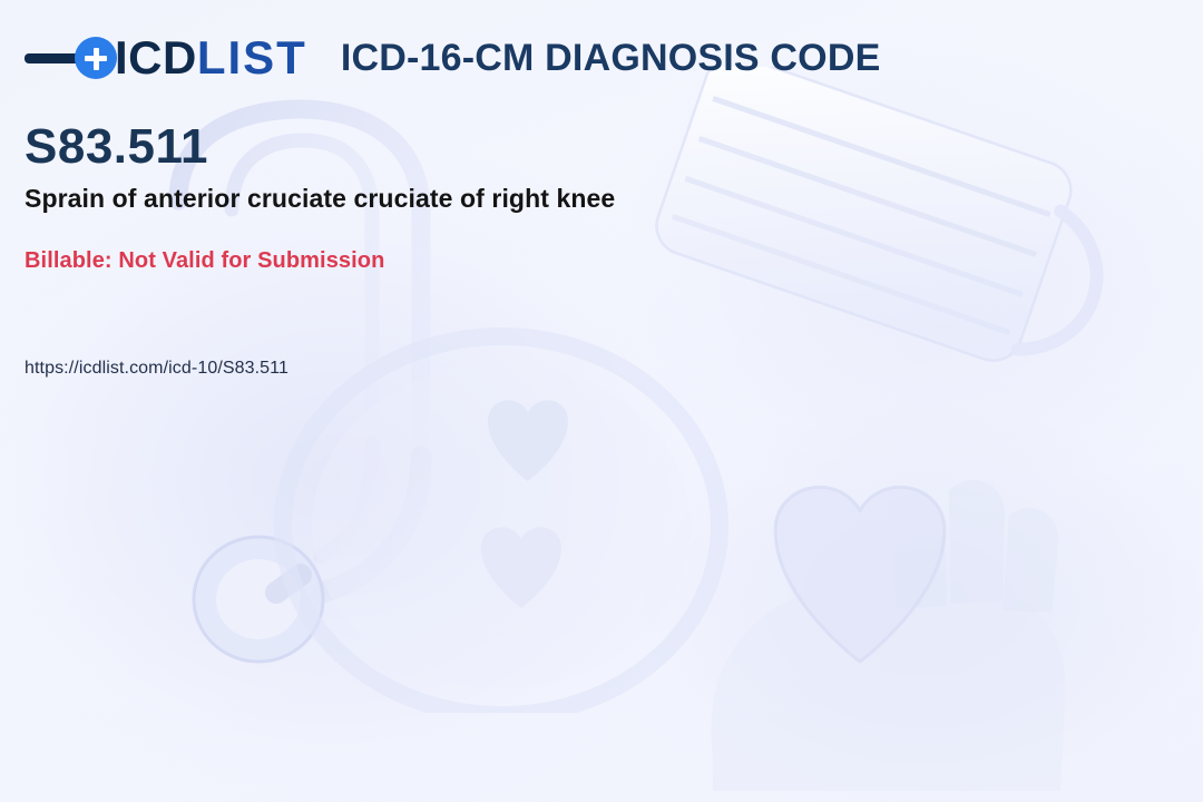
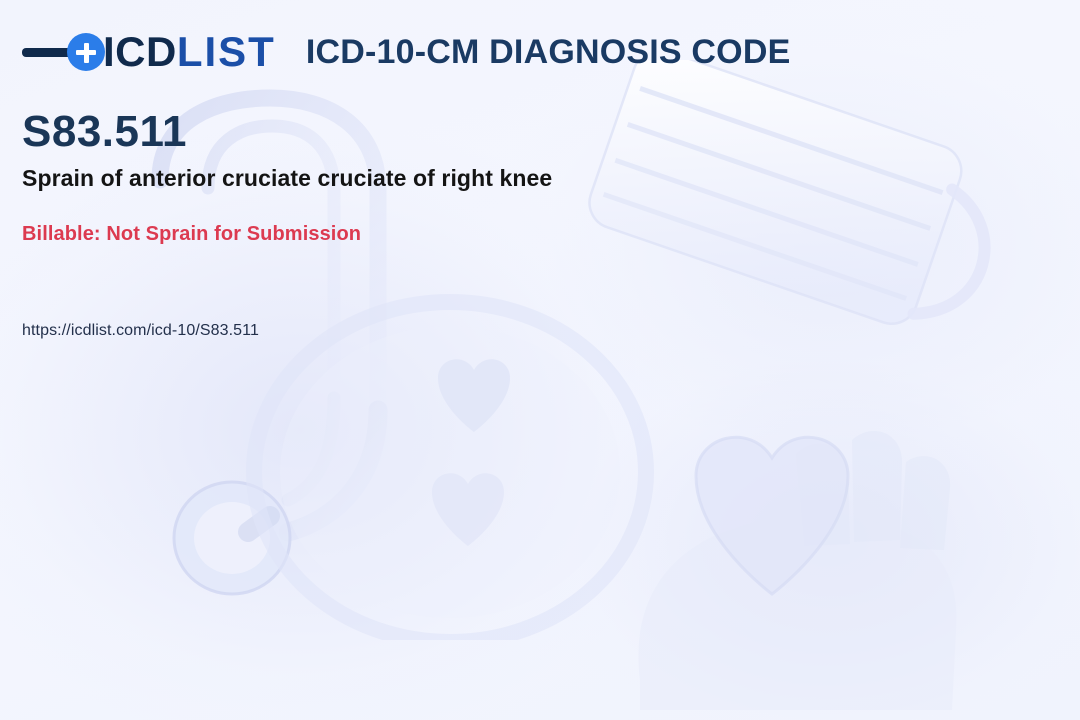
  ICDLIST
- ICD-16-CM DIAGNOSIS CODE
+ ICD-10-CM DIAGNOSIS CODE
  S83.511
  Sprain of anterior cruciate cruciate of right knee
- Billable: Not Valid for Submission
+ Billable: Not Sprain for Submission
  https://icdlist.com/icd-10/S83.511
